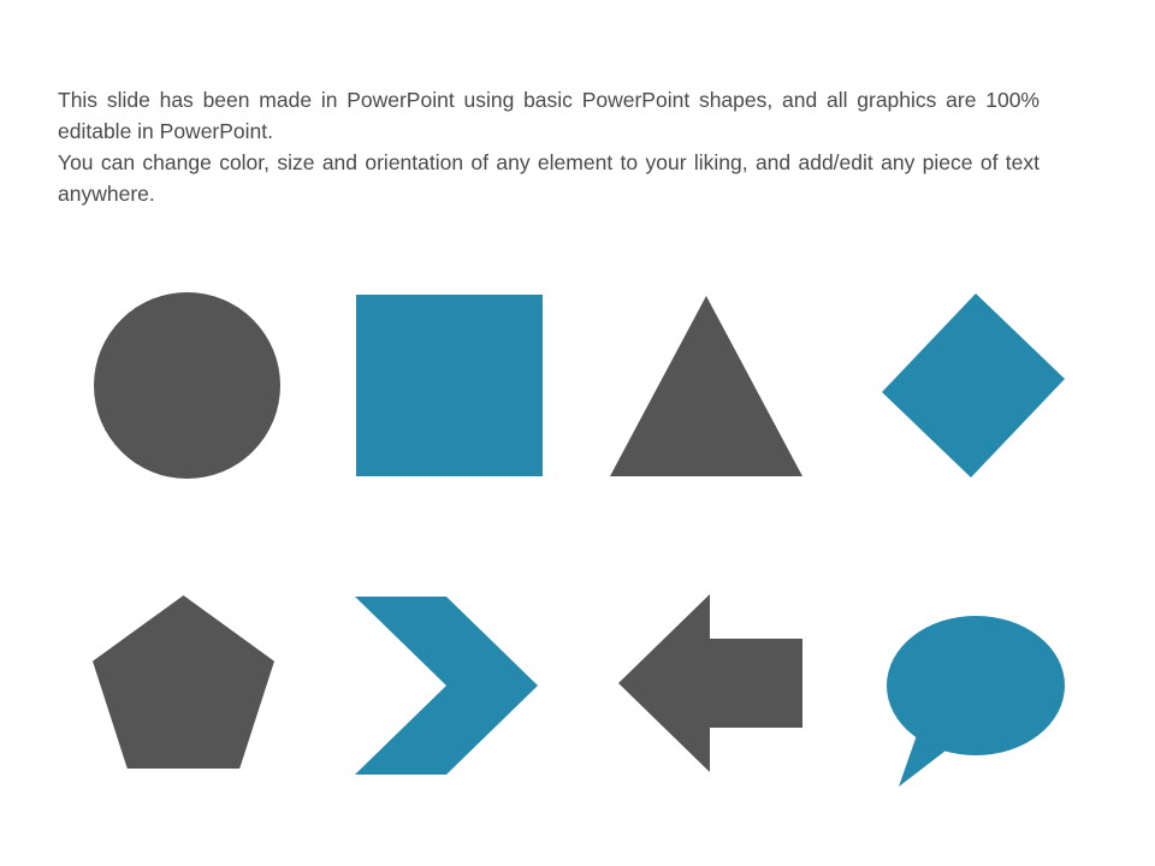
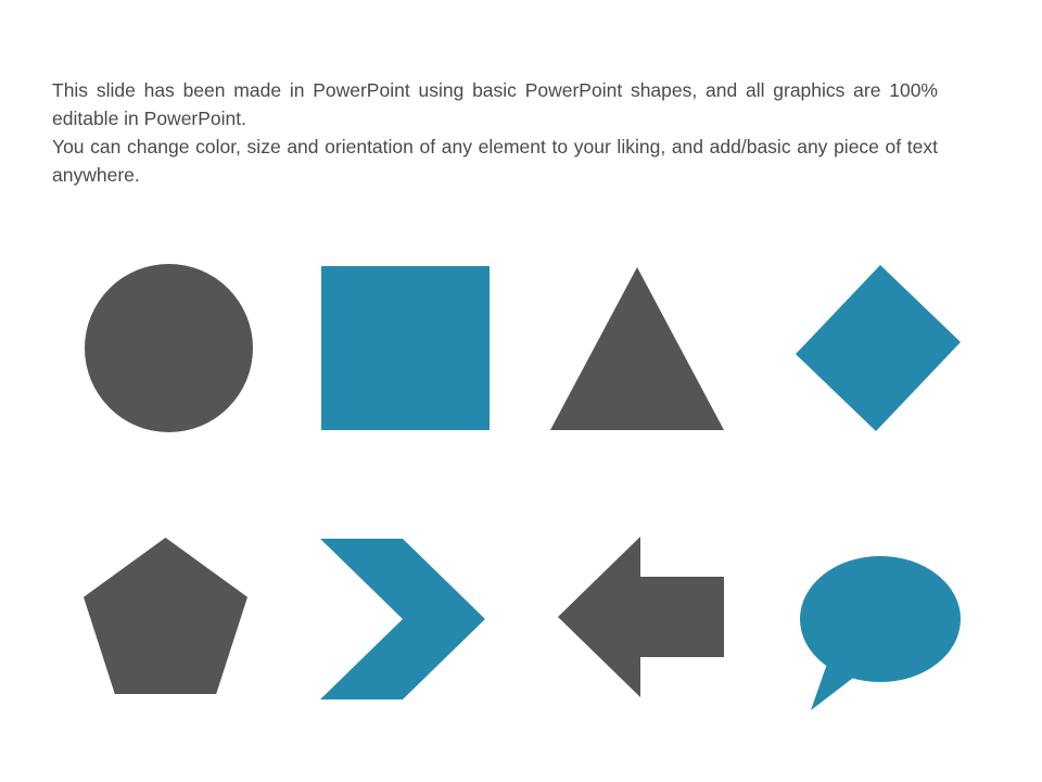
  This slide has been made in PowerPoint using basic PowerPoint shapes, and all graphics are 100% editable in PowerPoint.
- You can change color, size and orientation of any element to your liking, and add/edit any piece of text anywhere.
+ You can change color, size and orientation of any element to your liking, and add/basic any piece of text anywhere.
